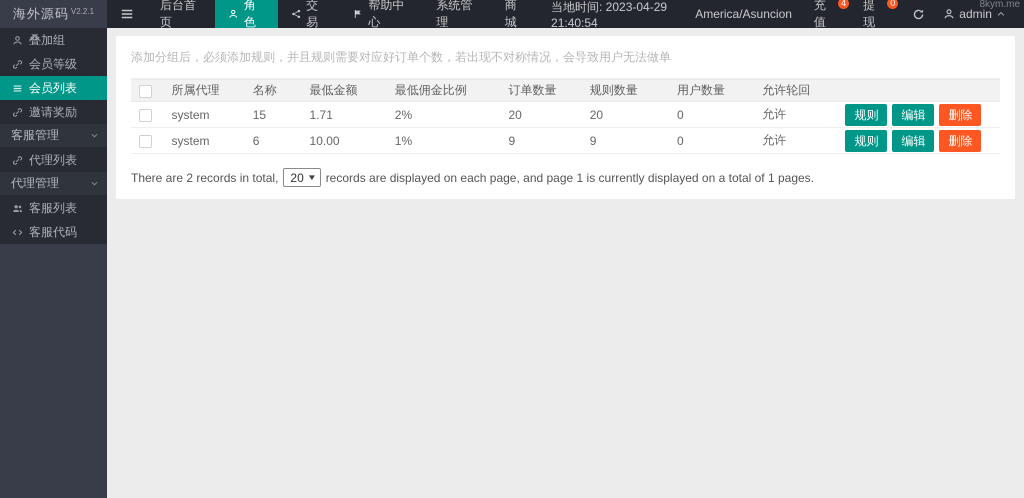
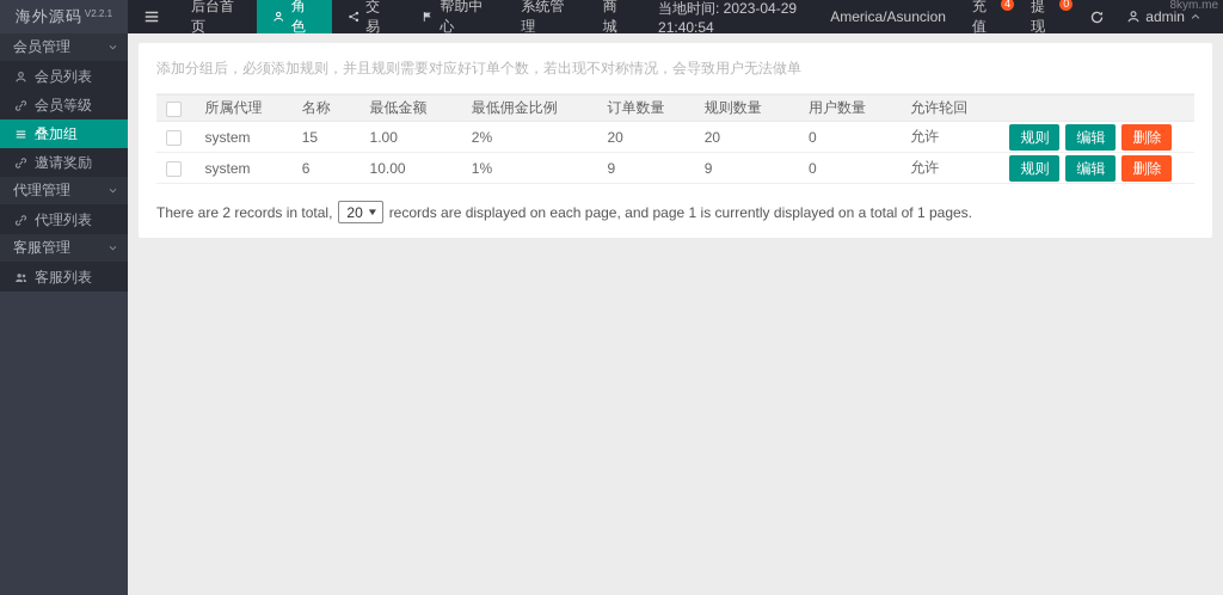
  海外源码
  V2.2.1
  后台首页
  角色
  交易
  帮助中心
  系统管理
  商城
  当地时间: 2023-04-29 21:40:54
  America/Asuncion
  充值
  4
  提现
  0
  admin
  8kym.me
+ 会员管理
- 叠加组
+ 会员列表
  会员等级
- 会员列表
+ 叠加组
  邀请奖励
- 客服管理
+ 代理管理
  代理列表
- 代理管理
+ 客服管理
  客服列表
- 客服代码
  添加分组后，必须添加规则，并且规则需要对应好订单个数，若出现不对称情况，会导致用户无法做单
  	所属代理	名称	最低金额	最低佣金比例	订单数量	规则数量	用户数量	允许轮回
- 	system	15	1.71	2%	20	20	0	允许	规则 编辑 删除
+ 	system	15	1.00	2%	20	20	0	允许	规则 编辑 删除
  	system	6	10.00	1%	9	9	0	允许	规则 编辑 删除
  There are 2 records in total,
  20
  ▼
  records are displayed on each page, and page 1 is currently displayed on a total of 1 pages.
